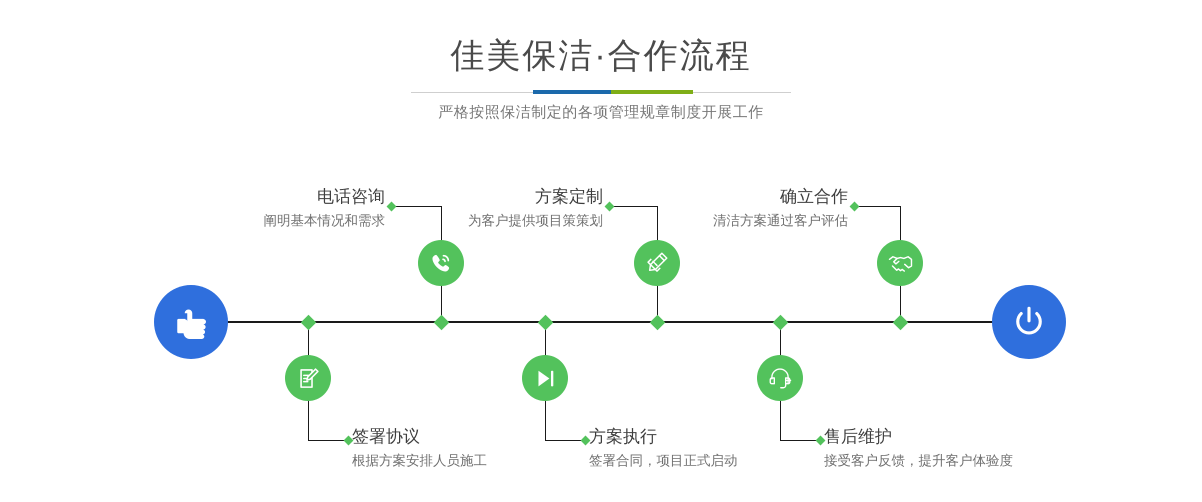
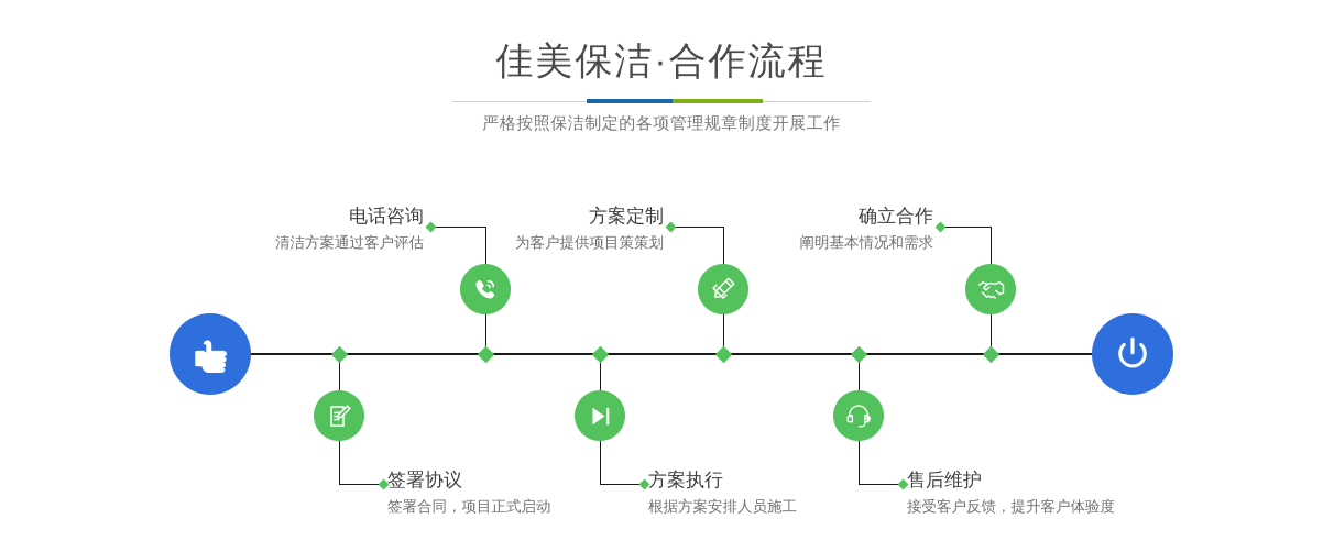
  佳美保洁·合作流程
  严格按照保洁制定的各项管理规章制度开展工作
  电话咨询
- 阐明基本情况和需求
+ 清洁方案通过客户评估
  签署协议
- 根据方案安排人员施工
+ 签署合同，项目正式启动
  方案定制
  为客户提供项目策策划
  方案执行
- 签署合同，项目正式启动
+ 根据方案安排人员施工
  确立合作
- 清洁方案通过客户评估
+ 阐明基本情况和需求
  售后维护
  接受客户反馈，提升客户体验度
